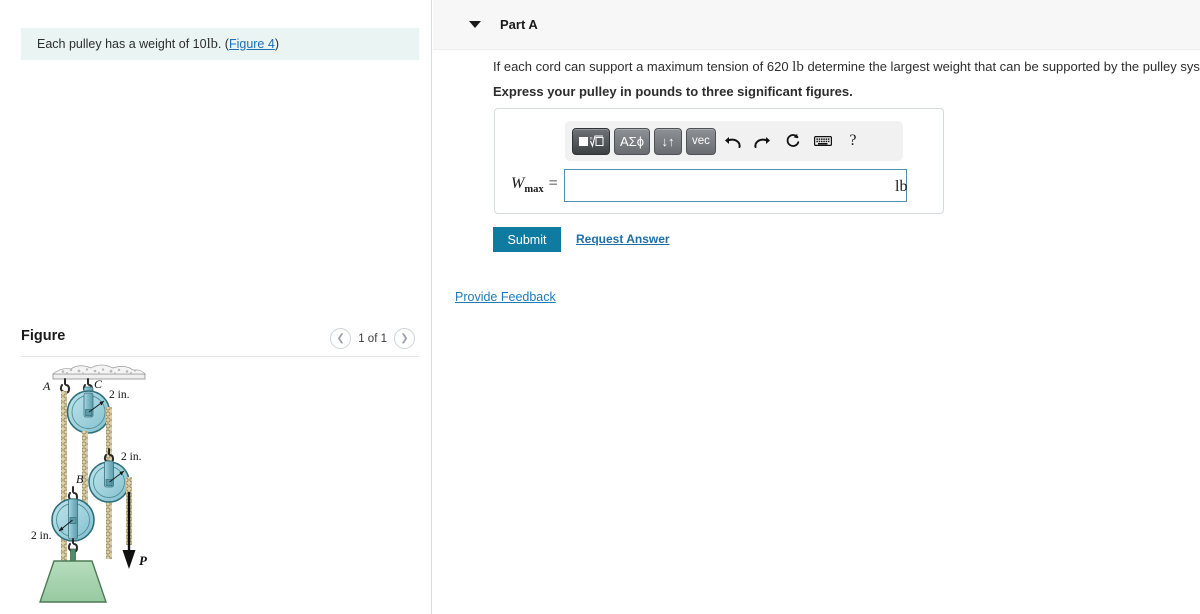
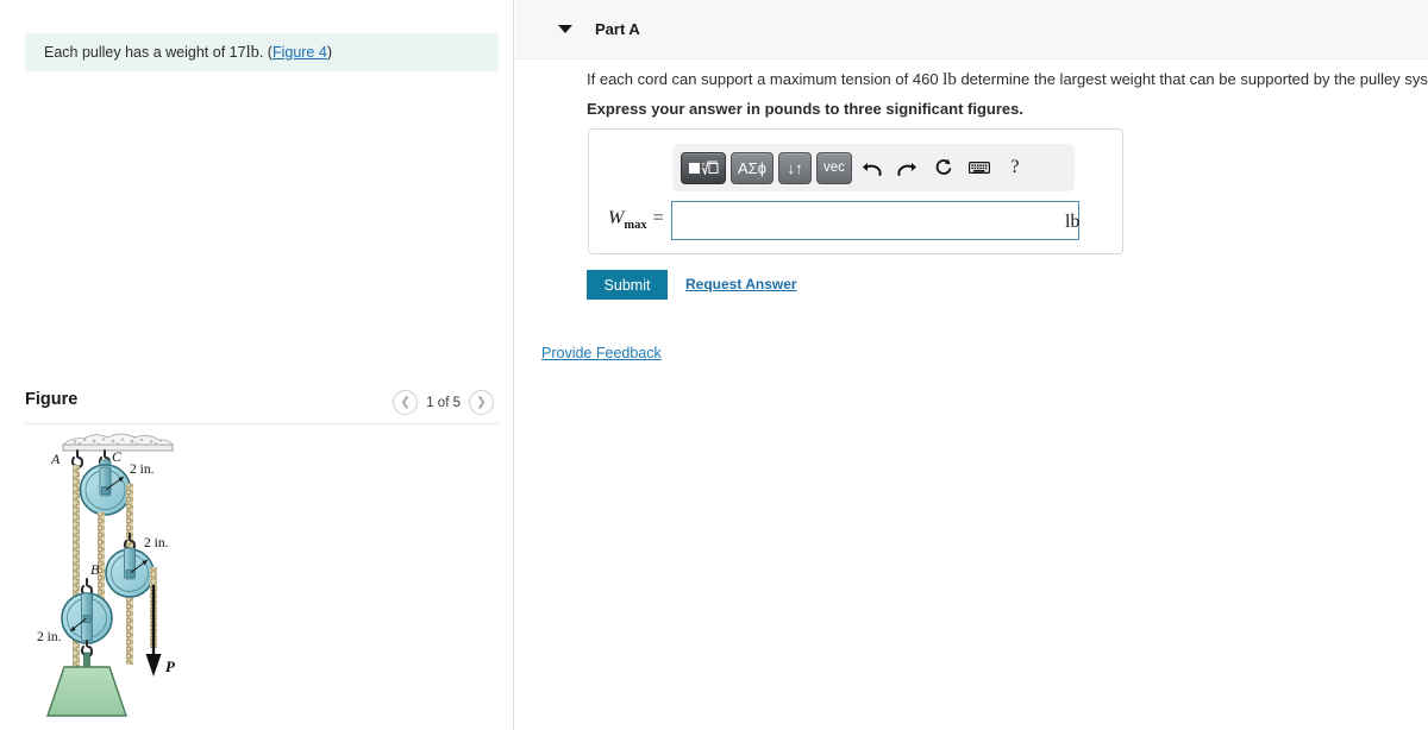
- Each pulley has a weight of 10
+ Each pulley has a weight of 17
  lb
  . (
  Figure 4
  )
  Figure
  ❮
- 1 of 1
+ 1 of 5
  ❯
  A
  C
  2 in.
  2 in.
  B
  2 in.
  P
  Part A
- If each cord can support a maximum tension of 620 lb determine the largest weight that can be supported by the pulley sys
+ If each cord can support a maximum tension of 460 lb determine the largest weight that can be supported by the pulley sys
- Express your pulley in pounds to three significant figures.
+ Express your answer in pounds to three significant figures.
  ΑΣϕ
  ↓↑
  vec
  ?
  Wmax =
  lb
  Submit
  Request Answer
  Provide Feedback
